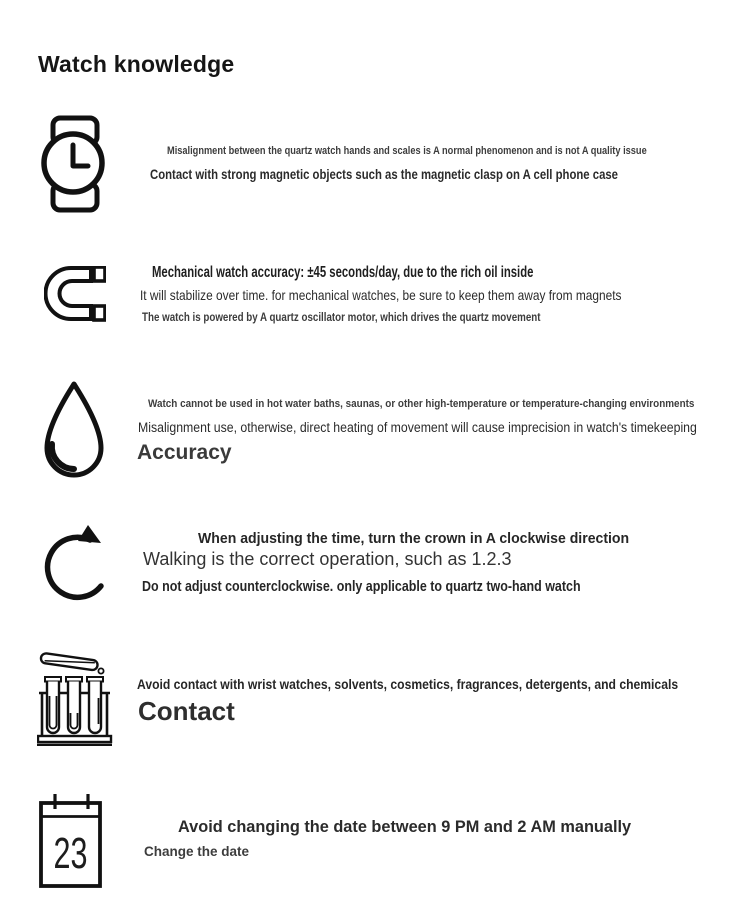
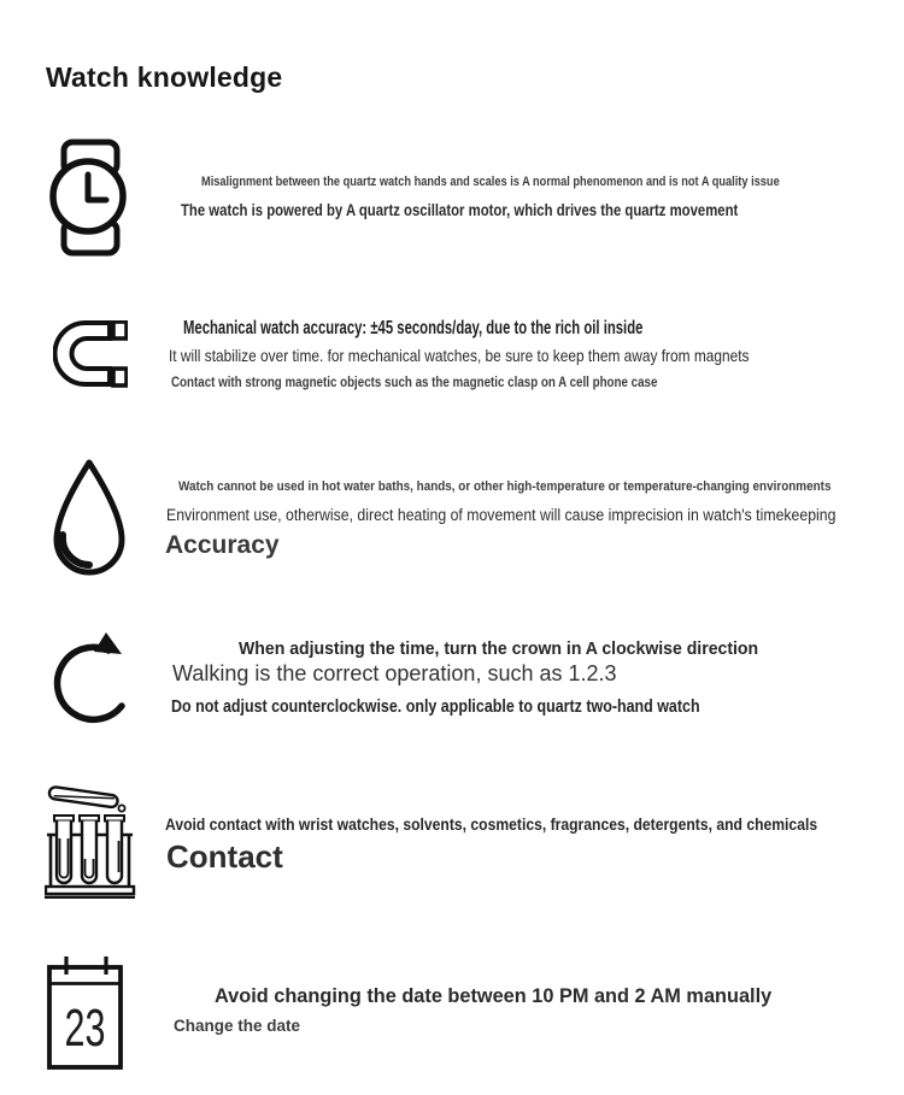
  Watch knowledge
  Misalignment between the quartz watch hands and scales is A normal phenomenon and is not A quality issue
- Contact with strong magnetic objects such as the magnetic clasp on A cell phone case
+ The watch is powered by A quartz oscillator motor, which drives the quartz movement
  Mechanical watch accuracy: ±45 seconds/day, due to the rich oil inside
  It will stabilize over time. for mechanical watches, be sure to keep them away from magnets
- The watch is powered by A quartz oscillator motor, which drives the quartz movement
+ Contact with strong magnetic objects such as the magnetic clasp on A cell phone case
- Watch cannot be used in hot water baths, saunas, or other high-temperature or temperature-changing environments
+ Watch cannot be used in hot water baths, hands, or other high-temperature or temperature-changing environments
- Misalignment use, otherwise, direct heating of movement will cause imprecision in watch's timekeeping
+ Environment use, otherwise, direct heating of movement will cause imprecision in watch's timekeeping
  Accuracy
  When adjusting the time, turn the crown in A clockwise direction
  Walking is the correct operation, such as 1.2.3
  Do not adjust counterclockwise. only applicable to quartz two-hand watch
  Avoid contact with wrist watches, solvents, cosmetics, fragrances, detergents, and chemicals
  Contact
  23
- Avoid changing the date between 9 PM and 2 AM manually
+ Avoid changing the date between 10 PM and 2 AM manually
  Change the date
